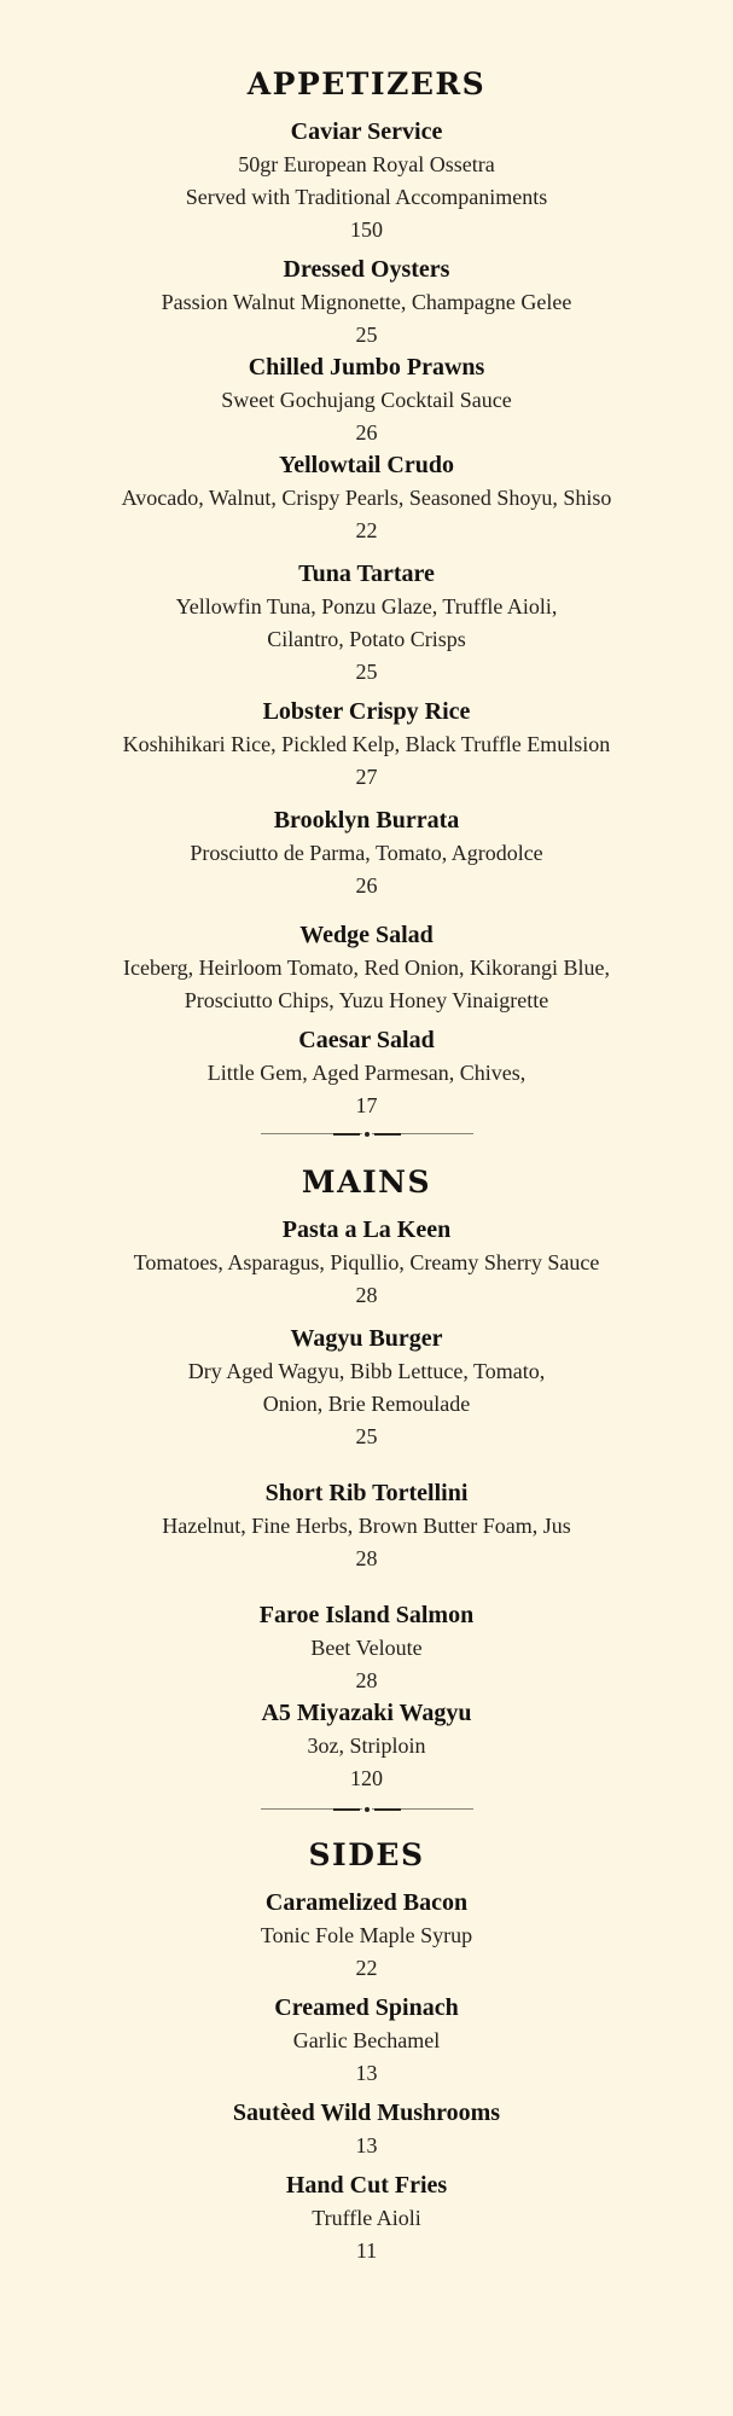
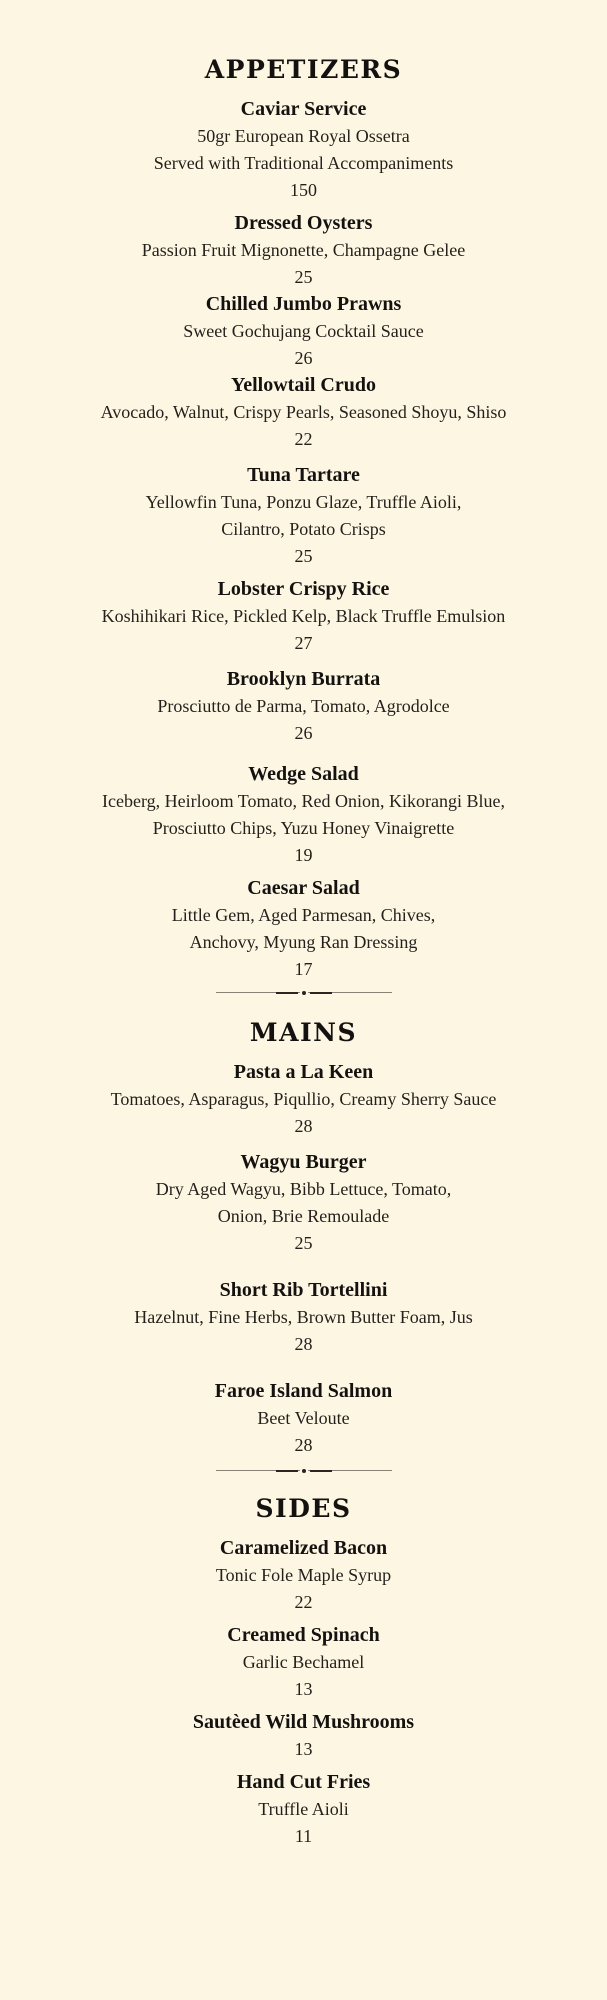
  APPETIZERS
  Caviar Service
  50gr European Royal Ossetra
  Served with Traditional Accompaniments
  150
  Dressed Oysters
- Passion Walnut Mignonette, Champagne Gelee
+ Passion Fruit Mignonette, Champagne Gelee
  25
  Chilled Jumbo Prawns
  Sweet Gochujang Cocktail Sauce
  26
  Yellowtail Crudo
  Avocado, Walnut, Crispy Pearls, Seasoned Shoyu, Shiso
  22
  Tuna Tartare
  Yellowfin Tuna, Ponzu Glaze, Truffle Aioli,
  Cilantro, Potato Crisps
  25
  Lobster Crispy Rice
  Koshihikari Rice, Pickled Kelp, Black Truffle Emulsion
  27
  Brooklyn Burrata
  Prosciutto de Parma, Tomato, Agrodolce
  26
  Wedge Salad
  Iceberg, Heirloom Tomato, Red Onion, Kikorangi Blue,
  Prosciutto Chips, Yuzu Honey Vinaigrette
+ 19
  Caesar Salad
  Little Gem, Aged Parmesan, Chives,
+ Anchovy, Myung Ran Dressing
  17
  MAINS
  Pasta a La Keen
  Tomatoes, Asparagus, Piqullio, Creamy Sherry Sauce
  28
  Wagyu Burger
  Dry Aged Wagyu, Bibb Lettuce, Tomato,
  Onion, Brie Remoulade
  25
  Short Rib Tortellini
  Hazelnut, Fine Herbs, Brown Butter Foam, Jus
  28
  Faroe Island Salmon
  Beet Veloute
  28
- A5 Miyazaki Wagyu
- 3oz, Striploin
- 120
  SIDES
  Caramelized Bacon
  Tonic Fole Maple Syrup
  22
  Creamed Spinach
  Garlic Bechamel
  13
  Sautèed Wild Mushrooms
  13
  Hand Cut Fries
  Truffle Aioli
  11
